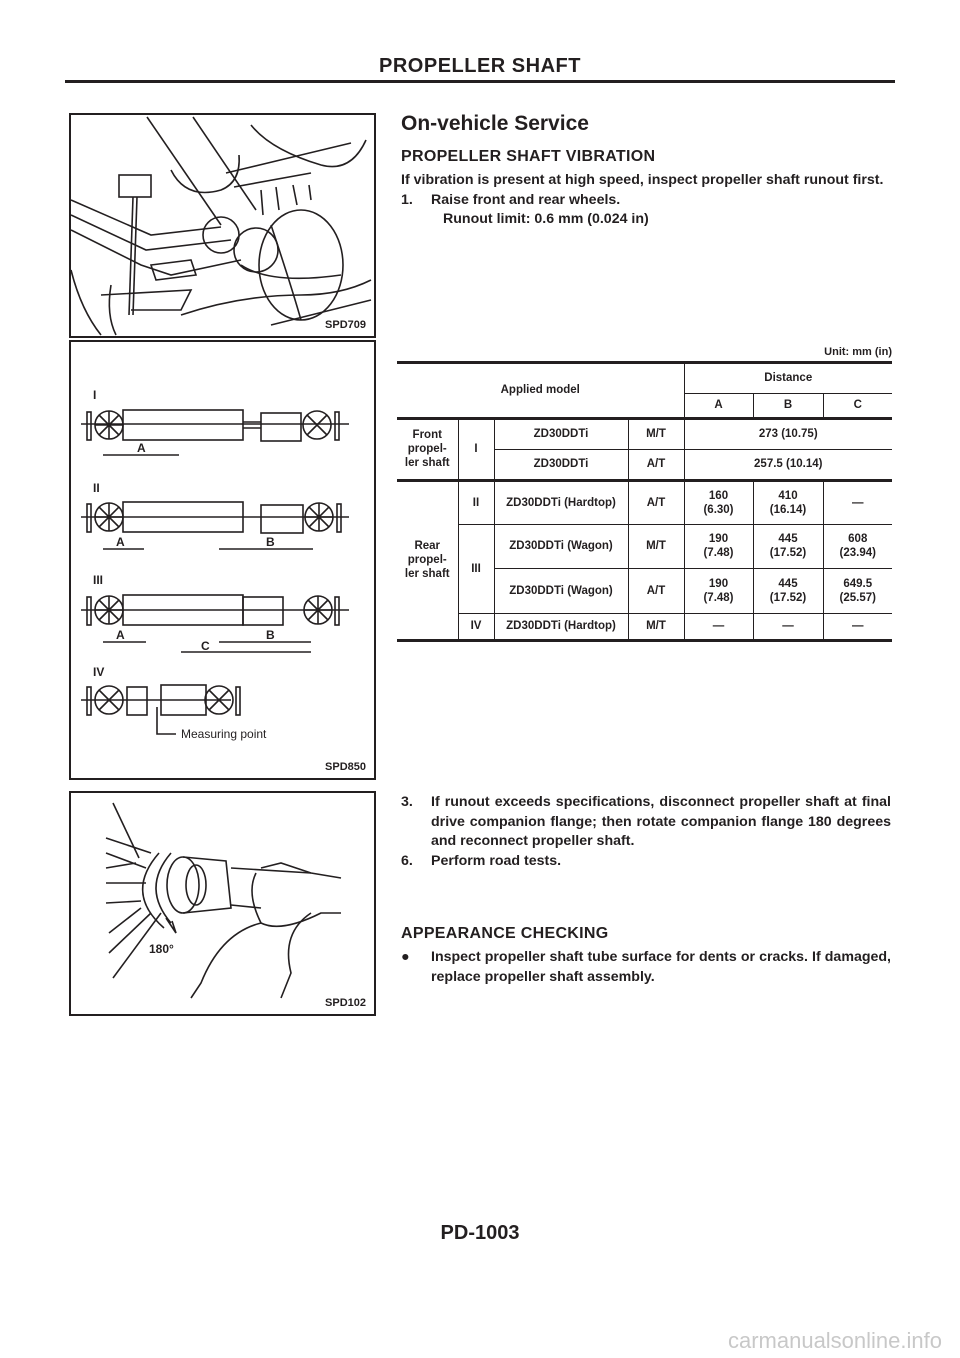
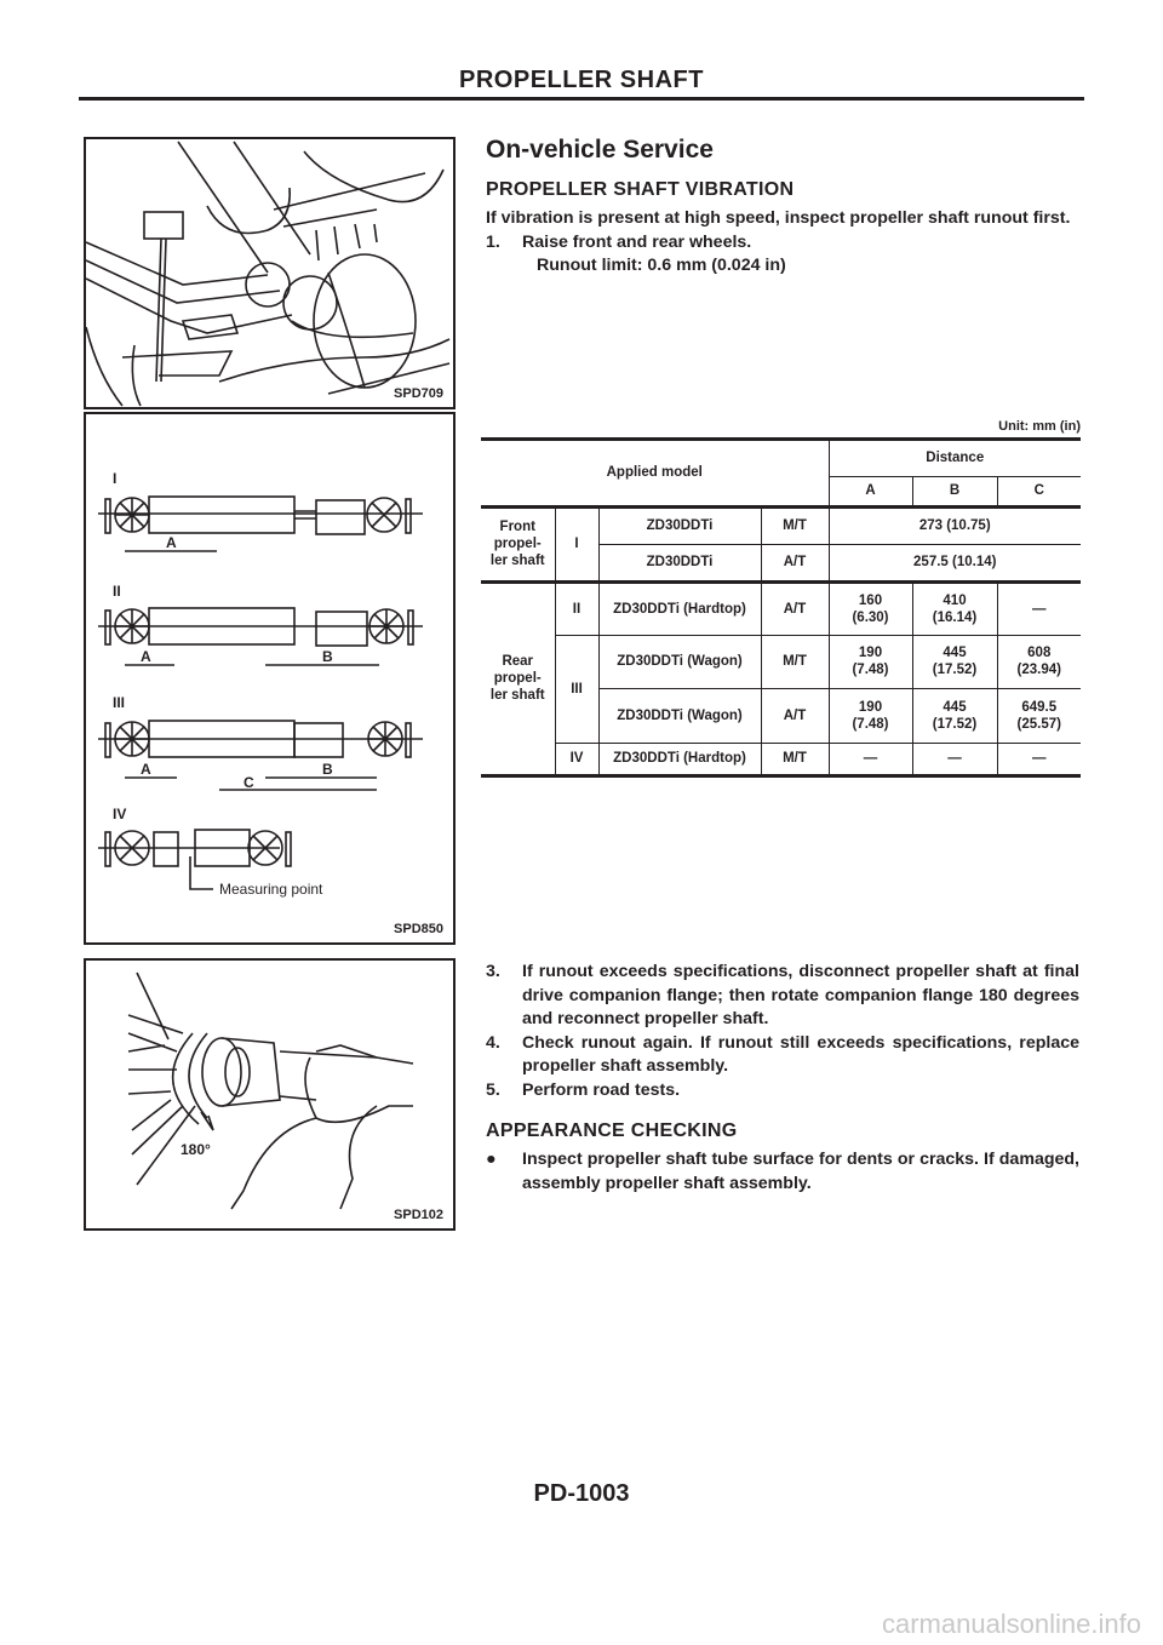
  PROPELLER SHAFT
  SPD709
  I
  A
  II
  A
  B
  III
  A
  B
  C
  IV
  Measuring point
  SPD850
  180°
  SPD102
  On-vehicle Service
  PROPELLER SHAFT VIBRATION
  If vibration is present at high speed, inspect propeller shaft runout first.
  1.
  Raise front and rear wheels.
  Runout limit: 0.6 mm (0.024 in)
  Unit: mm (in)
  Applied model	Distance
  A	B	C
  Frontpropel-ler shaft	I	ZD30DDTi	M/T	273 (10.75)
  ZD30DDTi	A/T	257.5 (10.14)
  Rearpropel-ler shaft	II	ZD30DDTi (Hardtop)	A/T	160(6.30)	410(16.14)	—
  III	ZD30DDTi (Wagon)	M/T	190(7.48)	445(17.52)	608(23.94)
  ZD30DDTi (Wagon)	A/T	190(7.48)	445(17.52)	649.5(25.57)
  IV	ZD30DDTi (Hardtop)	M/T	—	—	—
  3.
  If runout exceeds specifications, disconnect propeller shaft at final drive companion flange; then rotate companion flange 180 degrees and reconnect propeller shaft.
+ 4.
+ Check runout again. If runout still exceeds specifications, replace propeller shaft assembly.
- 6.
+ 5.
  Perform road tests.
  APPEARANCE CHECKING
  ●
- Inspect propeller shaft tube surface for dents or cracks. If damaged, replace propeller shaft assembly.
+ Inspect propeller shaft tube surface for dents or cracks. If damaged, assembly propeller shaft assembly.
  PD-1003
  carmanualsonline.info
